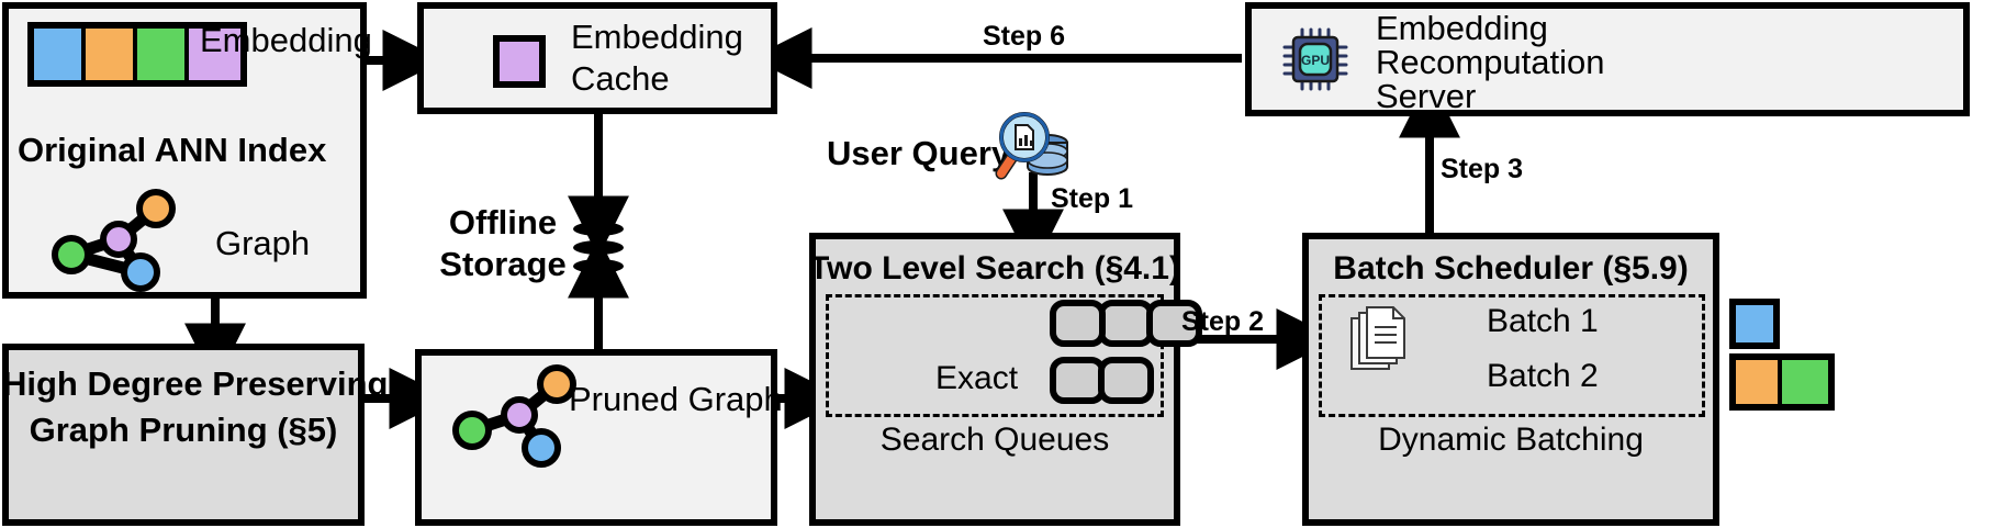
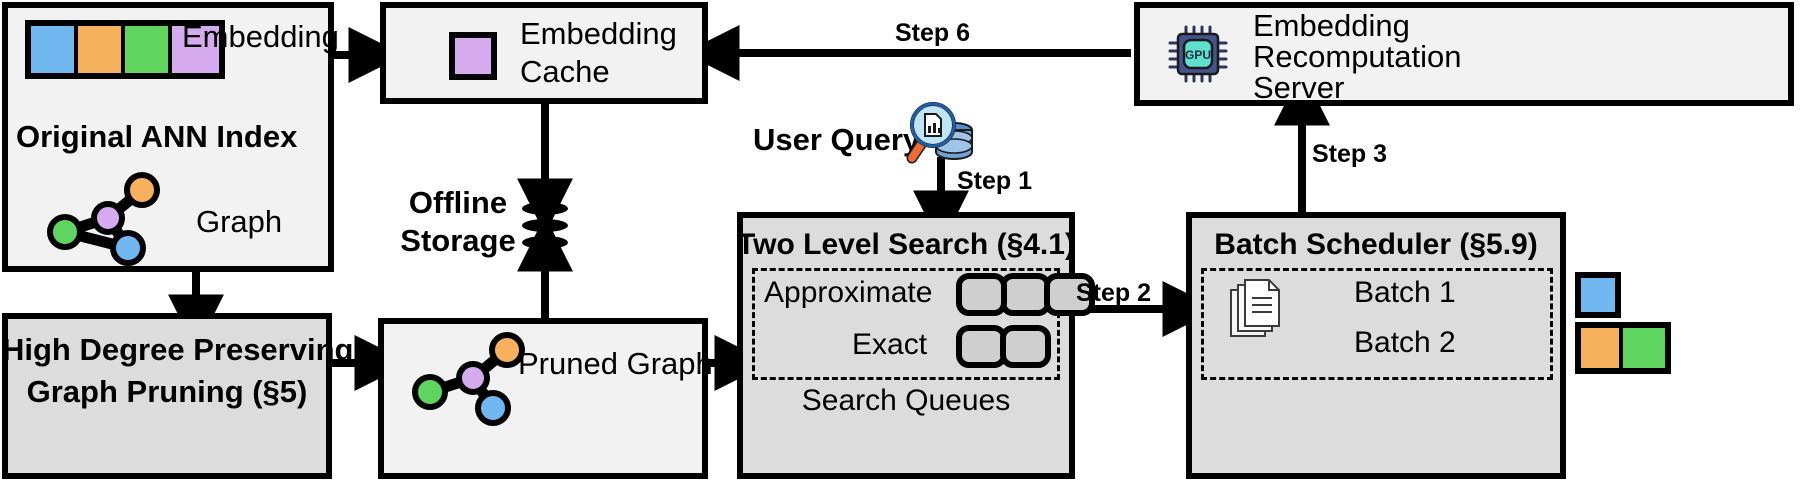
  Embedding
  Original ANN Index
  Graph
  High Degree Preserving
  Graph Pruning (§5)
  Embedding
  Cache
  Offline
  Storage
  Pruned Graph
  User Query
  Step 1
  Two Level Search (§4.1)
+ Approximate
  Exact
  Search Queues
  Step 2
  Batch Scheduler (§5.9)
  Batch 1
  Batch 2
- Dynamic Batching
  Step 3
  GPU
  Embedding
  Recomputation
  Server
  Step 6
